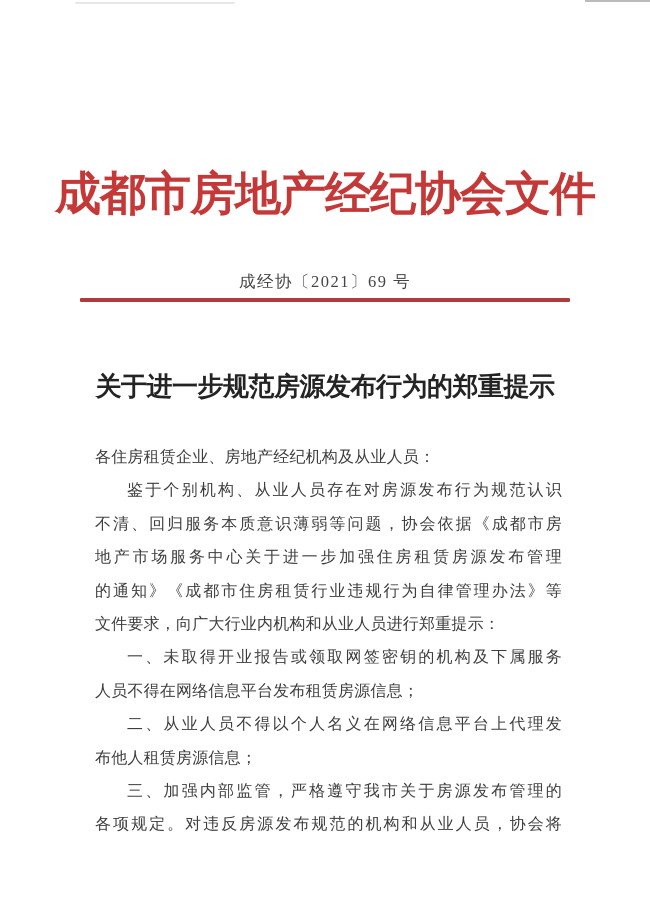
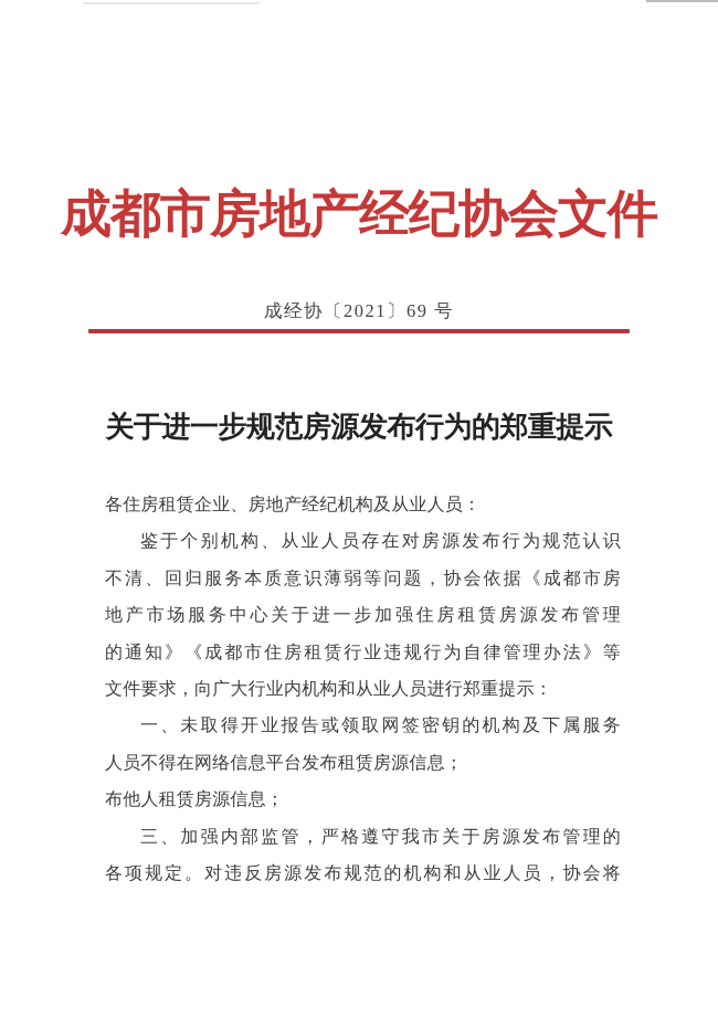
  成都市房地产经纪协会文件
  成经协〔2021〕69 号
  关于进一步规范房源发布行为的郑重提示
  各住房租赁企业、房地产经纪机构及从业人员：
  鉴于个别机构、从业人员存在对房源发布行为规范认识
  不清、回归服务本质意识薄弱等问题，协会依据《成都市房
  地产市场服务中心关于进一步加强住房租赁房源发布管理
  的通知》《成都市住房租赁行业违规行为自律管理办法》等
  文件要求，向广大行业内机构和从业人员进行郑重提示：
  一、未取得开业报告或领取网签密钥的机构及下属服务
  人员不得在网络信息平台发布租赁房源信息；
- 二、从业人员不得以个人名义在网络信息平台上代理发
  布他人租赁房源信息；
  三、加强内部监管，严格遵守我市关于房源发布管理的
  各项规定。对违反房源发布规范的机构和从业人员，协会将
